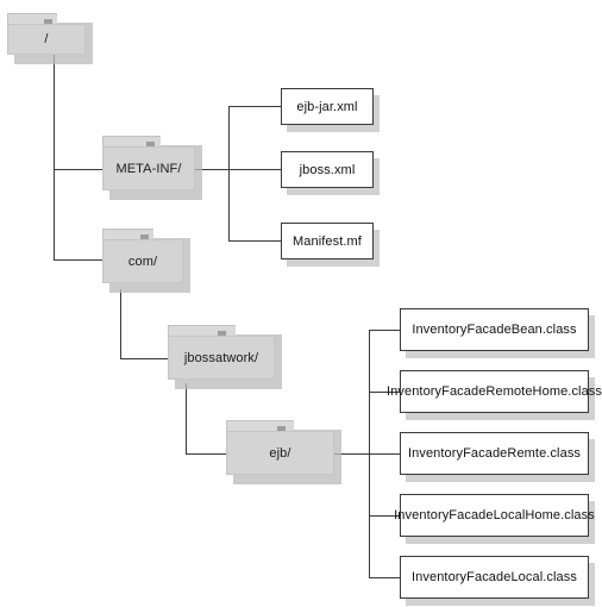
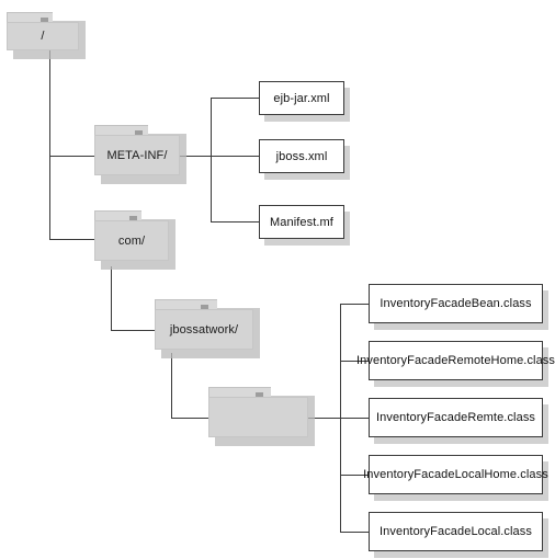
  /
  META-INF/
  com/
  jbossatwork/
- ejb/
  ejb-jar.xml
  jboss.xml
  Manifest.mf
  InventoryFacadeBean.class
  InventoryFacadeRemoteHome.class
  InventoryFacadeRemte.class
  InventoryFacadeLocalHome.class
  InventoryFacadeLocal.class
